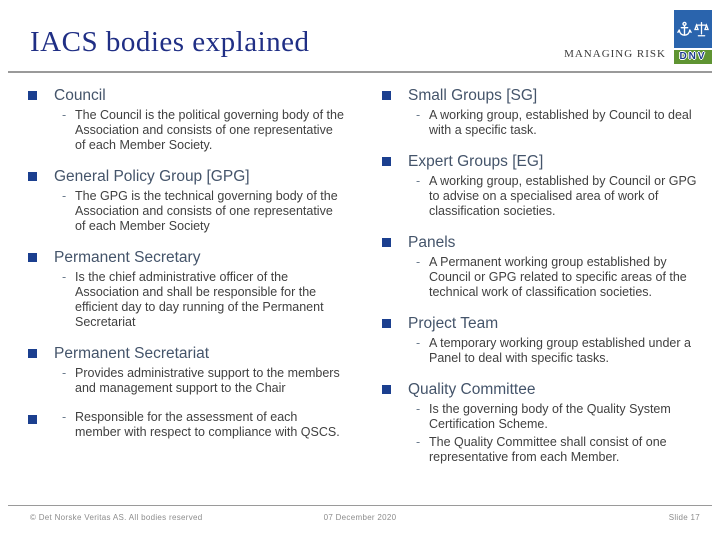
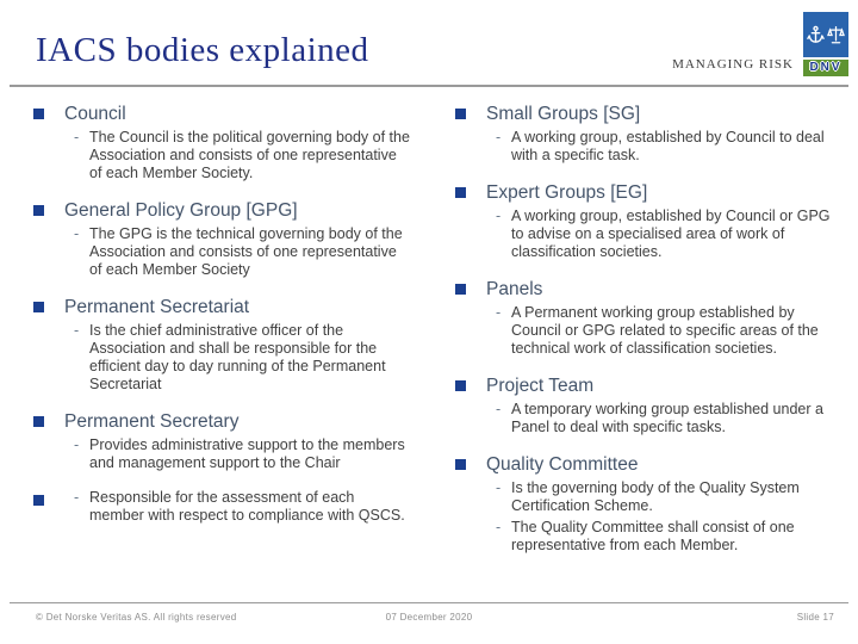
  IACS bodies explained
  MANAGING RISK
  DNV
  Council
  -
  The Council is the political governing body of the Association and consists of one representative of each Member Society.
  General Policy Group [GPG]
  -
  The GPG is the technical governing body of the Association and consists of one representative of each Member Society
- Permanent Secretary
+ Permanent Secretariat
  -
  Is the chief administrative officer of the Association and shall be responsible for the efficient day to day running of the Permanent Secretariat
- Permanent Secretariat
+ Permanent Secretary
  -
  Provides administrative support to the members and management support to the Chair
  -
  Responsible for the assessment of each member with respect to compliance with QSCS.
  Small Groups [SG]
  -
  A working group, established by Council to deal with a specific task.
  Expert Groups [EG]
  -
  A working group, established by Council or GPG to advise on a specialised area of work of classification societies.
  Panels
  -
  A Permanent working group established by Council or GPG related to specific areas of the technical work of classification societies.
  Project Team
  -
  A temporary working group established under a Panel to deal with specific tasks.
  Quality Committee
  -
  Is the governing body of the Quality System Certification Scheme.
  -
  The Quality Committee shall consist of one representative from each Member.
- © Det Norske Veritas AS. All bodies reserved
+ © Det Norske Veritas AS. All rights reserved
  07 December 2020
  Slide 17
